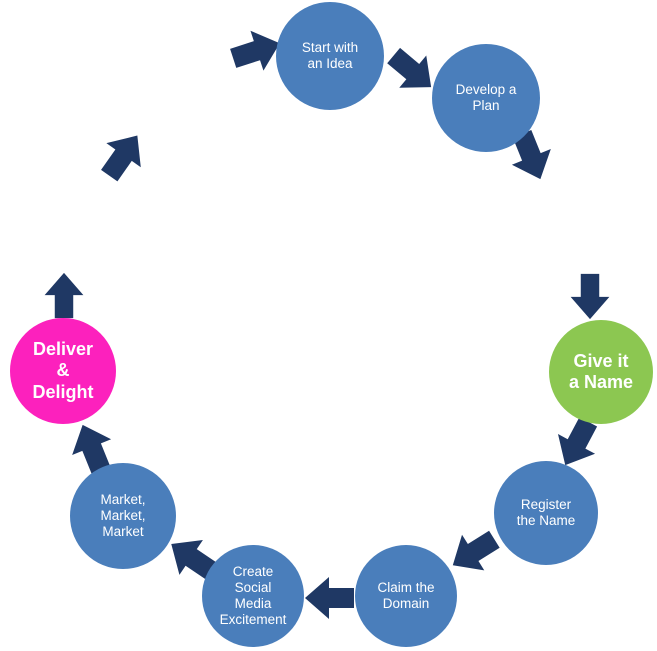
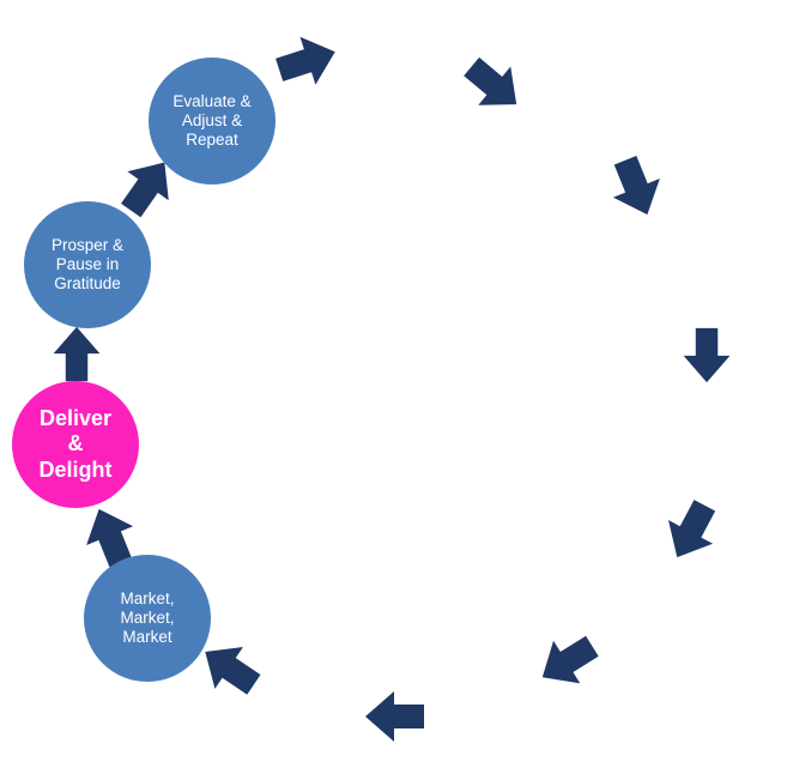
- Start with
- an Idea
- Develop a
- Plan
- Give it
- a Name
- Register
- the Name
- Claim the
- Domain
- Create
- Social
- Media
- Excitement
  Market,
  Market,
  Market
  Deliver
  &
  Delight
+ Prosper &
+ Pause in
+ Gratitude
+ Evaluate &
+ Adjust &
+ Repeat
